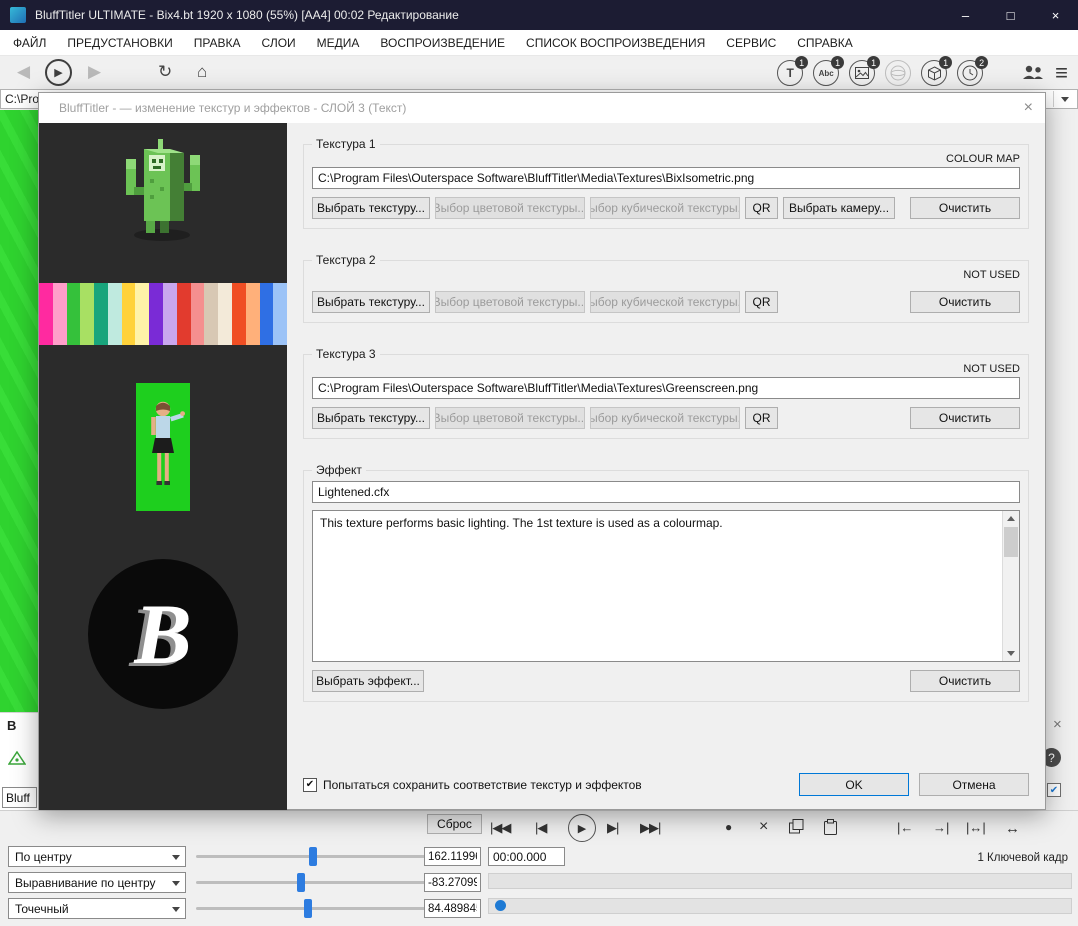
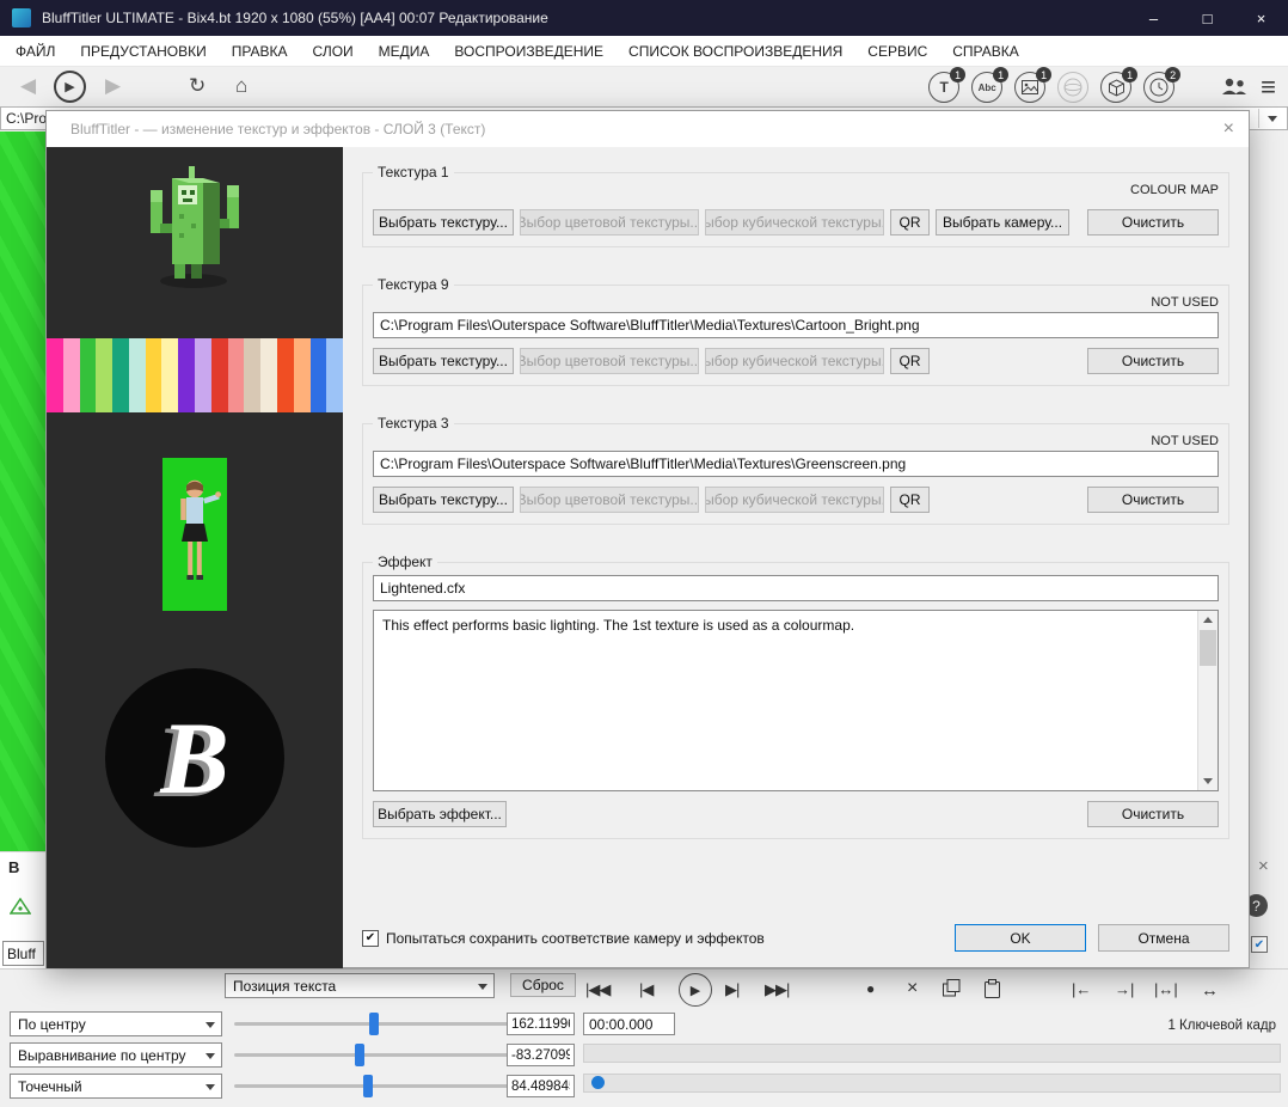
- BluffTitler ULTIMATE - Bix4.bt 1920 x 1080 (55%) [AA4] 00:02 Редактирование
+ BluffTitler ULTIMATE - Bix4.bt 1920 x 1080 (55%) [AA4] 00:07 Редактирование
  –
  □
  ×
  ФАЙЛ
  ПРЕДУСТАНОВКИ
  ПРАВКА
  СЛОИ
  МЕДИА
  ВОСПРОИЗВЕДЕНИЕ
  СПИСОК ВОСПРОИЗВЕДЕНИЯ
  СЕРВИС
  СПРАВКА
  ◀
  ▶
  ▶
  ↻
  ⌂
  T
  1
  Abc
  1
  1
  1
  2
  ≡
  C:\Pro
  В
  Bluff
  ×
  ?
  ✔
  BluffTitler - — изменение текстур и эффектов - СЛОЙ 3 (Текст)
  ×
  B
  Текстура 1
  COLOUR MAP
- C:\Program Files\Outerspace Software\BluffTitler\Media\Textures\BixIsometric.png
  Выбрать текстуру...
  Выбор цветовой текстуры..
  ыбор кубической текстуры.
  QR
  Выбрать камеру...
  Очистить
- Текстура 2
+ Текстура 9
  NOT USED
+ C:\Program Files\Outerspace Software\BluffTitler\Media\Textures\Cartoon_Bright.png
  Выбрать текстуру...
  Выбор цветовой текстуры..
  ыбор кубической текстуры.
  QR
  Очистить
  Текстура 3
  NOT USED
  C:\Program Files\Outerspace Software\BluffTitler\Media\Textures\Greenscreen.png
  Выбрать текстуру...
  Выбор цветовой текстуры..
  ыбор кубической текстуры.
  QR
  Очистить
  Эффект
  Lightened.cfx
- This texture performs basic lighting. The 1st texture is used as a colourmap.
+ This effect performs basic lighting. The 1st texture is used as a colourmap.
  Выбрать эффект...
  Очистить
  ✔
- Попытаться сохранить соответствие текстур и эффектов
+ Попытаться сохранить соответствие камеру и эффектов
  OK
  Отмена
+ Позиция текста
  Сброс
  |◀◀
  |◀
  ▶
  ▶|
  ▶▶|
  ●
  ×
  |←
  →|
  |↔|
  ↔
  По центру
  Выравнивание по центру
  Точечный
  162.1199
  -83.27099
  84.48984
  00:00.000
  1 Ключевой кадр
